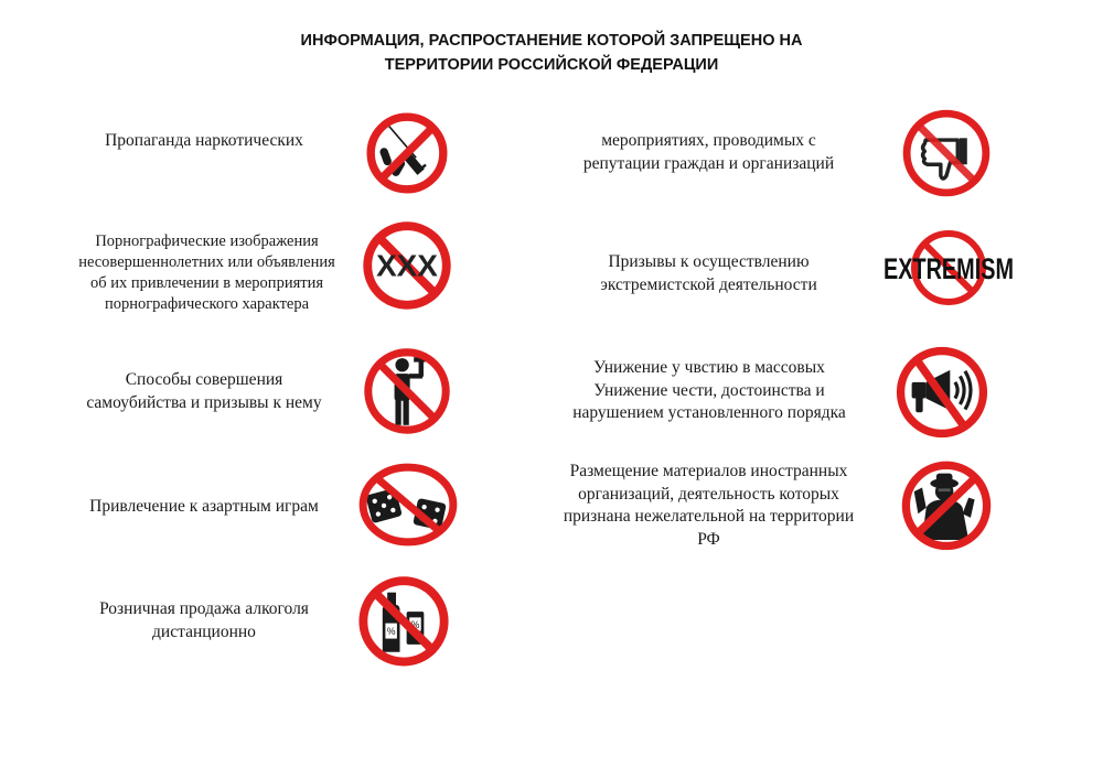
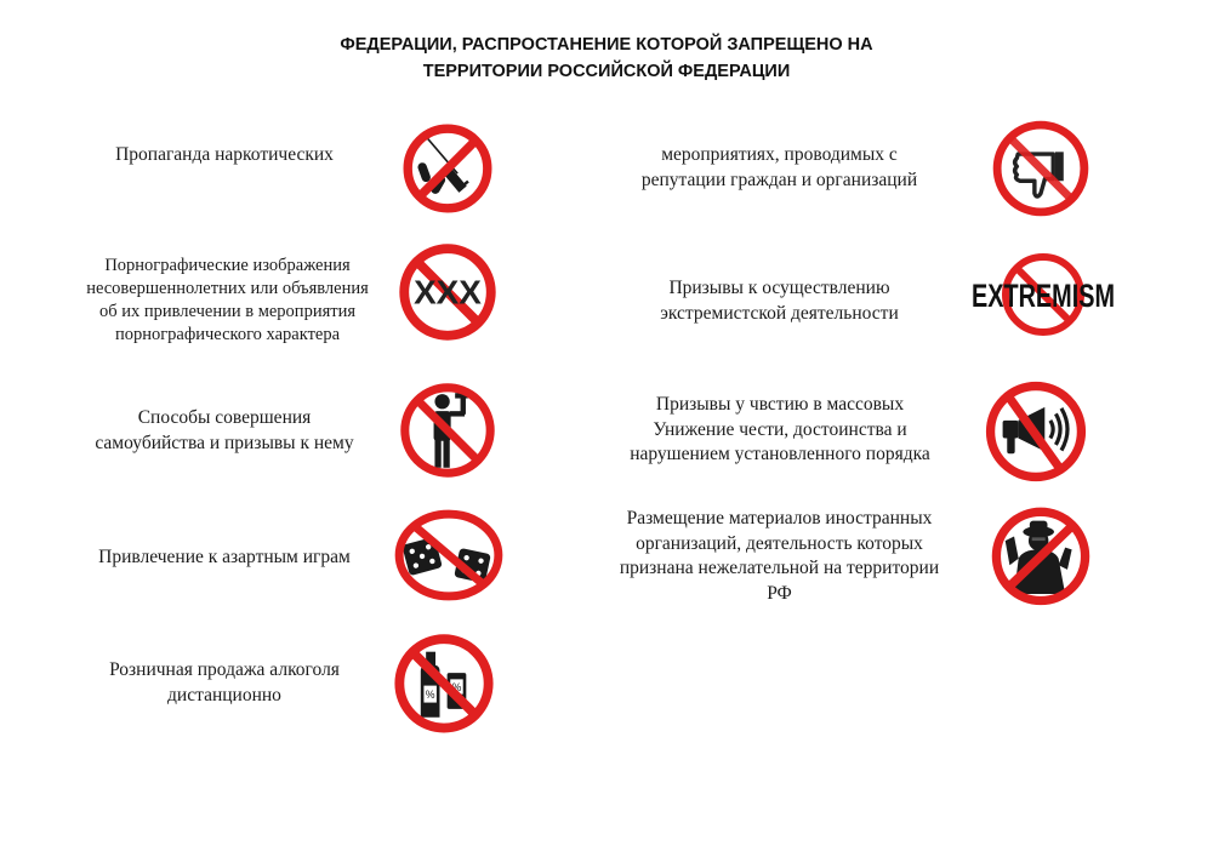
- ИНФОРМАЦИЯ, РАСПРОСТАНЕНИЕ КОТОРОЙ ЗАПРЕЩЕНО НА
+ ФЕДЕРАЦИИ, РАСПРОСТАНЕНИЕ КОТОРОЙ ЗАПРЕЩЕНО НА
  ТЕРРИТОРИИ РОССИЙСКОЙ ФЕДЕРАЦИИ
  Пропаганда наркотических
  Порнографические изображения
  несовершеннолетних или объявления
  об их привлечении в мероприятия
  порнографического характера
  XXX
  Способы совершения
  самоубийства и призывы к нему
  Привлечение к азартным играм
  Розничная продажа алкоголя
  дистанционно
  %
  %
  мероприятиях, проводимых с
  репутации граждан и организаций
  Призывы к осуществлению
  экстремистской деятельности
  EXTREMISM
- Унижение у чвстию в массовых
+ Призывы у чвстию в массовых
  Унижение чести, достоинства и
  нарушением установленного порядка
  Размещение материалов иностранных
  организаций, деятельность которых
  признана нежелательной на территории
  РФ
